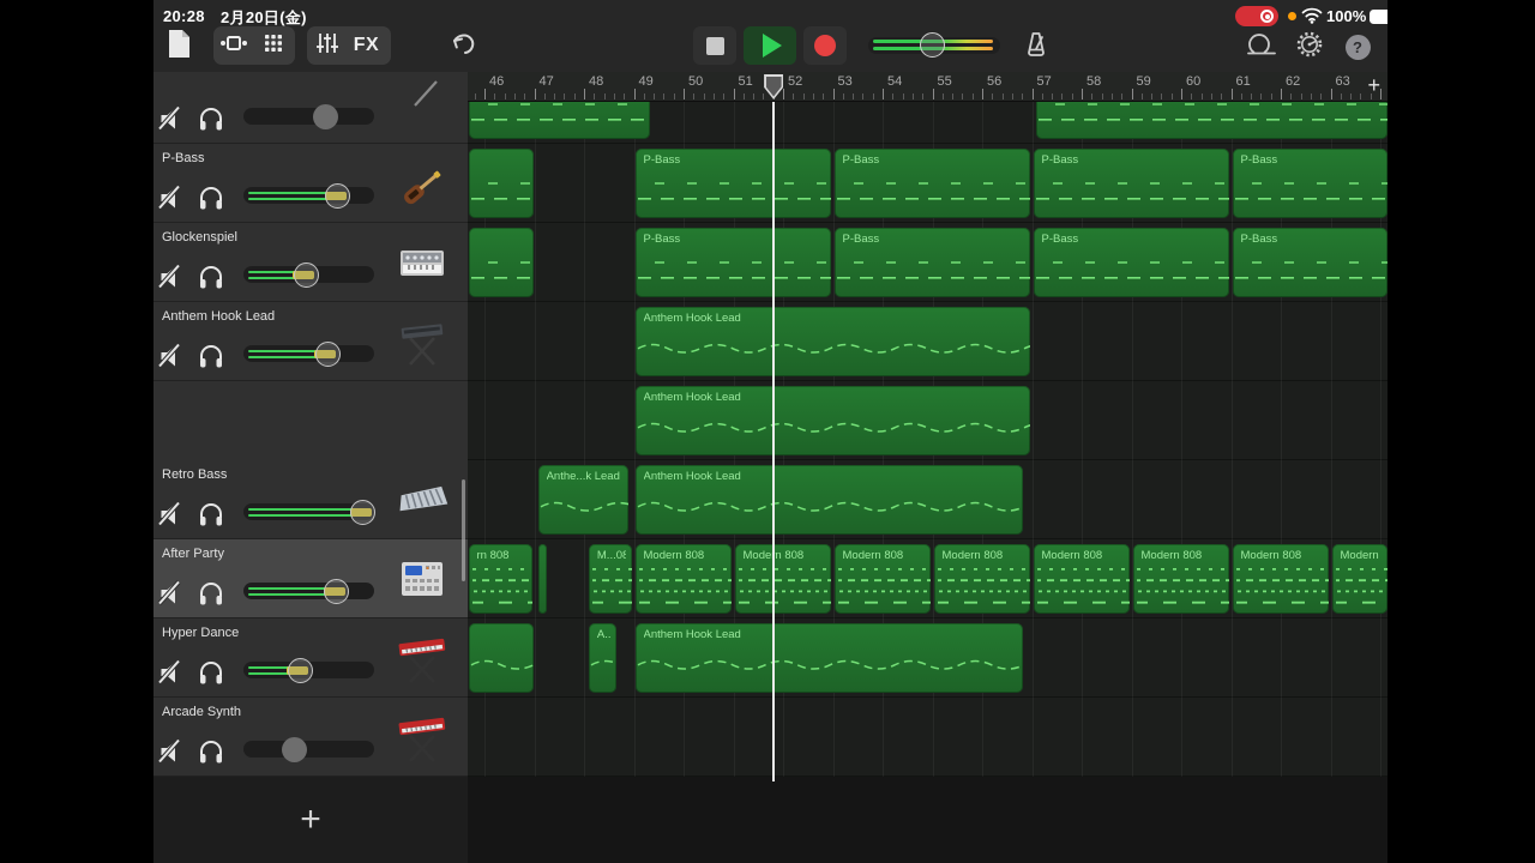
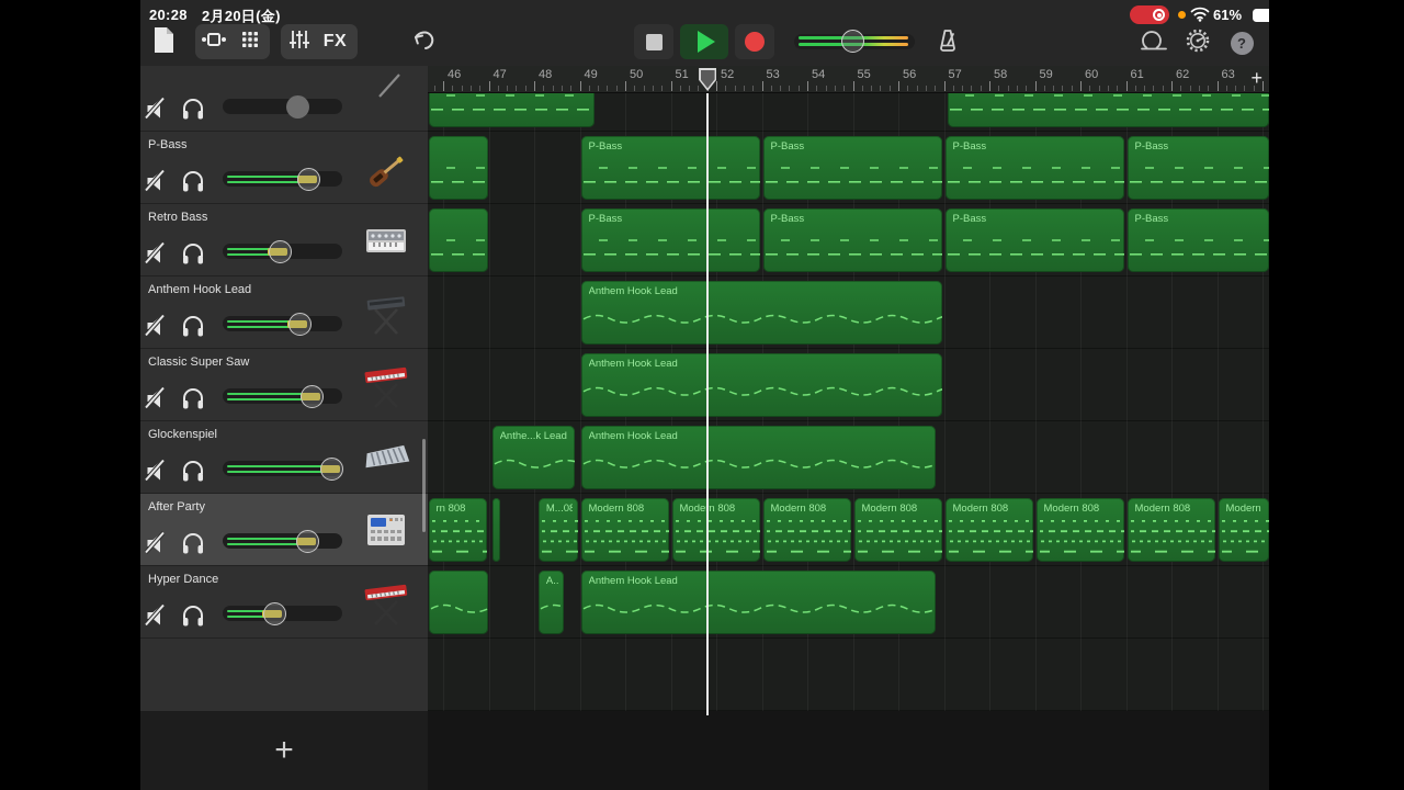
  20:28
  2月20日(金)
  FX
  ?
- 100%
+ 61%
  P-Bass
- Glockenspiel
+ Retro Bass
  Anthem Hook Lead
+ Classic Super Saw
- Retro Bass
+ Glockenspiel
  After Party
  Hyper Dance
- Arcade Synth
  +
  P-Bass
  P-Bass
  P-Bass
  P-Bass
  P-Bass
  P-Bass
  P-Bass
  P-Bass
  Anthem Hook Lead
  Anthem Hook Lead
  Anthe...k Lead
  Anthem Hook Lead
  rn 808
  M...0
  Modern 808
  Moden 808
  Modern 808
  Modern 808
  Modern 808
  Modern 808
  Modern 808
  Anthem Hook Lead
  46
  47
  48
  49
  50
  51
  52
  53
  54
  55
  56
  57
  58
  59
  60
  61
  62
  63
  +
